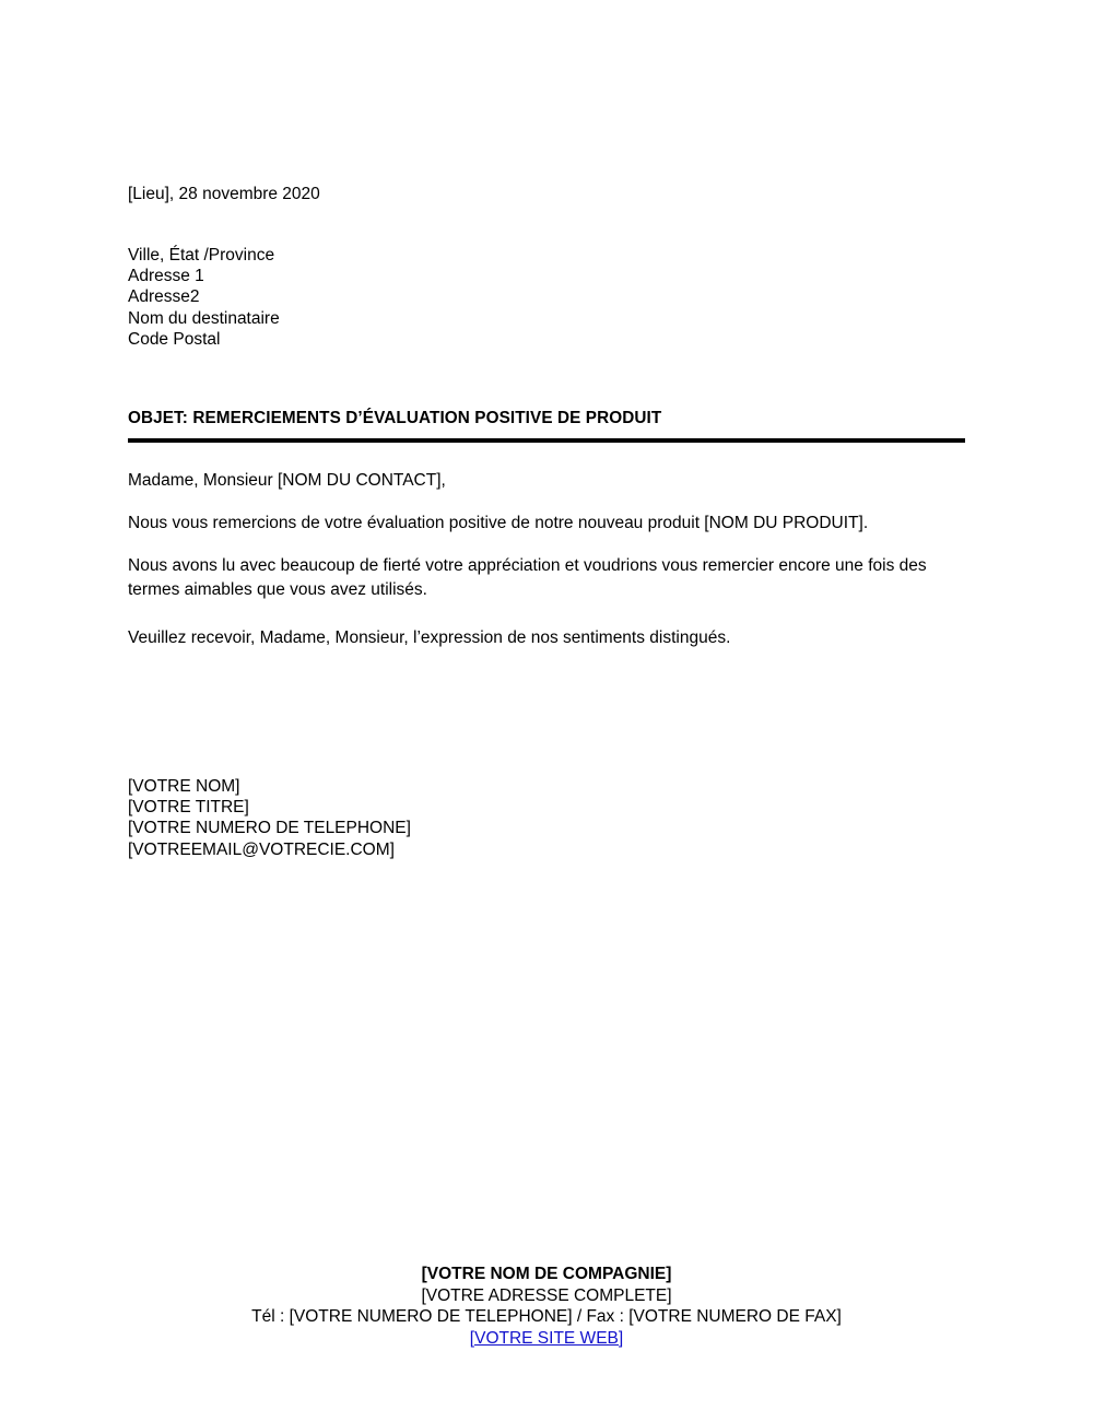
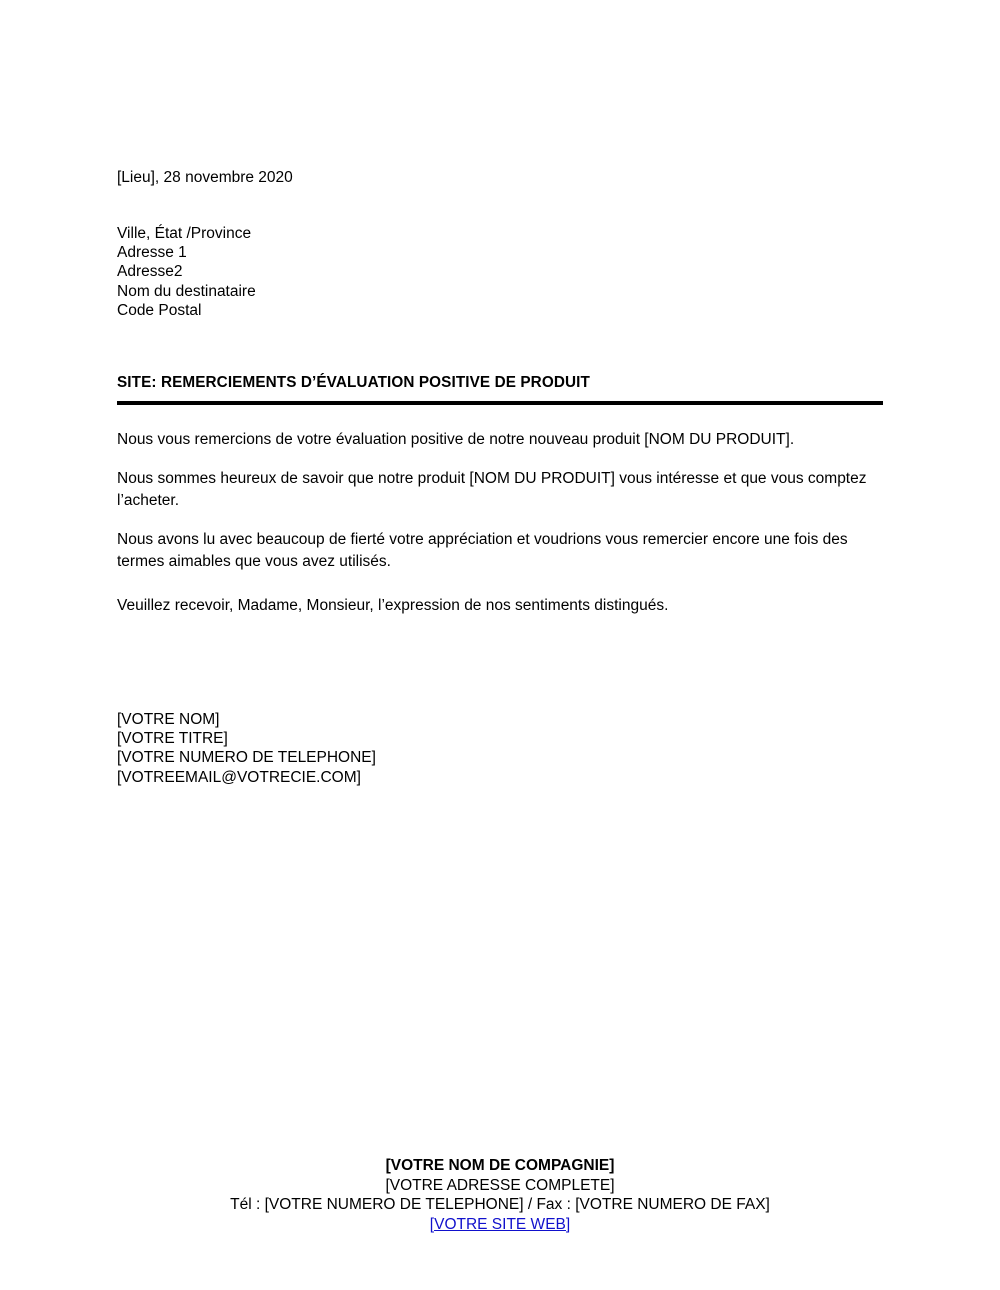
  [Lieu], 28 novembre 2020
  Ville, État /Province
  Adresse 1
  Adresse2
  Nom du destinataire
  Code Postal
- OBJET: REMERCIEMENTS D’ÉVALUATION POSITIVE DE PRODUIT
+ SITE: REMERCIEMENTS D’ÉVALUATION POSITIVE DE PRODUIT
- Madame, Monsieur [NOM DU CONTACT],
  Nous vous remercions de votre évaluation positive de notre nouveau produit [NOM DU PRODUIT].
+ Nous sommes heureux de savoir que notre produit [NOM DU PRODUIT] vous intéresse et que vous comptez l’acheter.
  Nous avons lu avec beaucoup de fierté votre appréciation et voudrions vous remercier encore une fois des termes aimables que vous avez utilisés.
  Veuillez recevoir, Madame, Monsieur, l’expression de nos sentiments distingués.
  [VOTRE NOM]
  [VOTRE TITRE]
  [VOTRE NUMERO DE TELEPHONE]
  [VOTREEMAIL@VOTRECIE.COM]
  [VOTRE NOM DE COMPAGNIE]
  [VOTRE ADRESSE COMPLETE]
  Tél : [VOTRE NUMERO DE TELEPHONE] / Fax : [VOTRE NUMERO DE FAX]
  [VOTRE SITE WEB]
